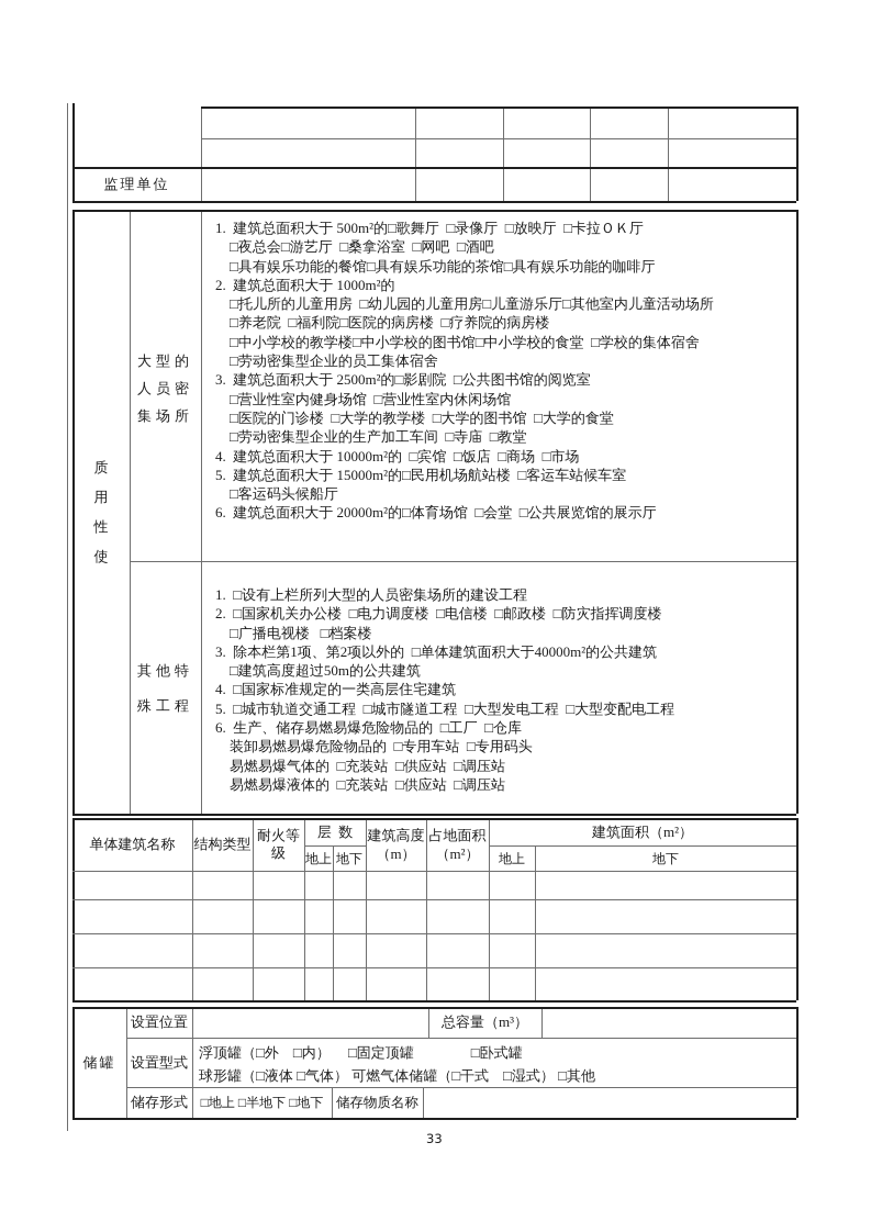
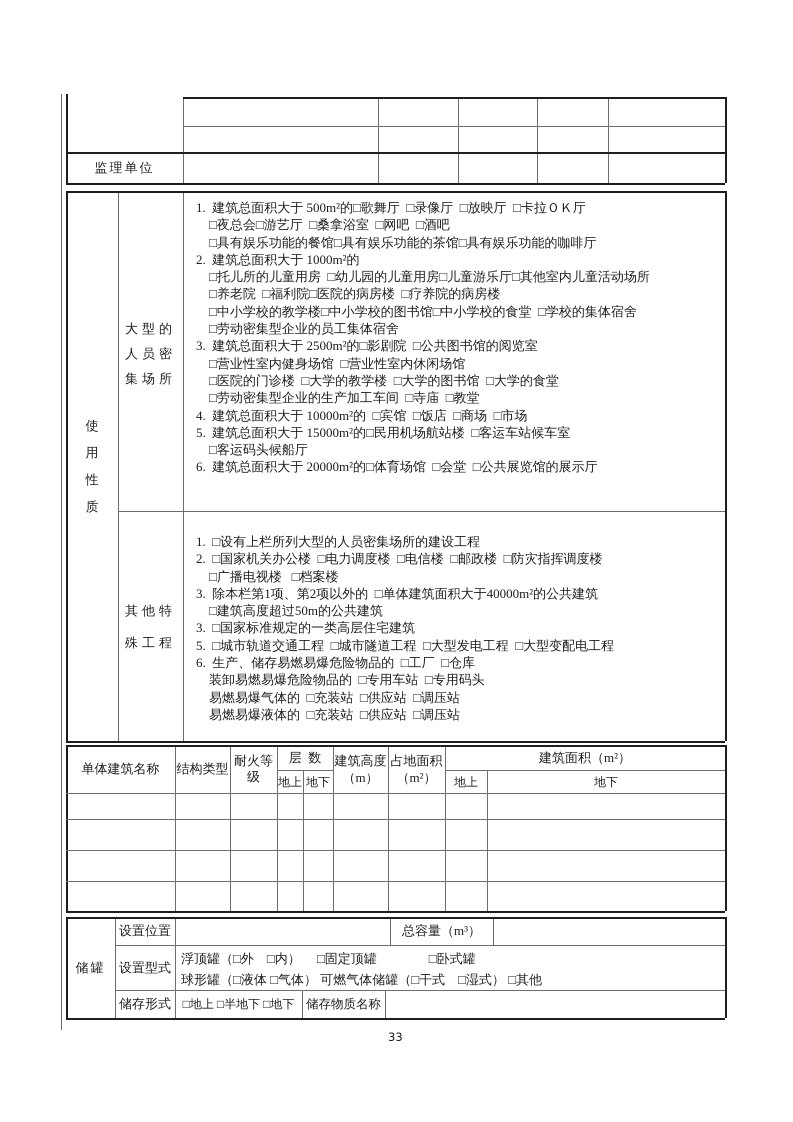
  监理单位
- 质
+ 使
  用
  性
- 使
+ 质
  大型的
  人员密
  集场所
  1. 建筑总面积大于 500m²的□歌舞厅 □录像厅 □放映厅 □卡拉ＯＫ厅
  □夜总会□游艺厅 □桑拿浴室 □网吧 □酒吧
  □具有娱乐功能的餐馆□具有娱乐功能的茶馆□具有娱乐功能的咖啡厅
  2. 建筑总面积大于 1000m²的
  □托儿所的儿童用房 □幼儿园的儿童用房□儿童游乐厅□其他室内儿童活动场所
  □养老院 □福利院□医院的病房楼 □疗养院的病房楼
  □中小学校的教学楼□中小学校的图书馆□中小学校的食堂 □学校的集体宿舍
  □劳动密集型企业的员工集体宿舍
  3. 建筑总面积大于 2500m²的□影剧院 □公共图书馆的阅览室
  □营业性室内健身场馆 □营业性室内休闲场馆
  □医院的门诊楼 □大学的教学楼 □大学的图书馆 □大学的食堂
  □劳动密集型企业的生产加工车间 □寺庙 □教堂
  4. 建筑总面积大于 10000m²的 □宾馆 □饭店 □商场 □市场
  5. 建筑总面积大于 15000m²的□民用机场航站楼 □客运车站候车室
  □客运码头候船厅
  6. 建筑总面积大于 20000m²的□体育场馆 □会堂 □公共展览馆的展示厅
  其他特
  殊工程
  1. □设有上栏所列大型的人员密集场所的建设工程
  2. □国家机关办公楼 □电力调度楼 □电信楼 □邮政楼 □防灾指挥调度楼
  □广播电视楼 □档案楼
  3. 除本栏第1项、第2项以外的 □单体建筑面积大于40000m²的公共建筑
  □建筑高度超过50m的公共建筑
- 4. □国家标准规定的一类高层住宅建筑
+ 3. □国家标准规定的一类高层住宅建筑
  5. □城市轨道交通工程 □城市隧道工程 □大型发电工程 □大型变配电工程
  6. 生产、储存易燃易爆危险物品的 □工厂 □仓库
  装卸易燃易爆危险物品的 □专用车站 □专用码头
  易燃易爆气体的 □充装站 □供应站 □调压站
  易燃易爆液体的 □充装站 □供应站 □调压站
  单体建筑名称
  结构类型
  耐火等级
  层 数
  地上
  地下
  建筑高度
  （m）
  占地面积
  （m²）
  建筑面积（m²）
  地上
  地下
  储罐
  设置位置
  总容量（m³）
  设置型式
  浮顶罐（□外 □内） □固定顶罐 □卧式罐
  球形罐（□液体 □气体） 可燃气体储罐（□干式 □湿式） □其他
  储存形式
  □地上 □半地下 □地下
  储存物质名称
  33
